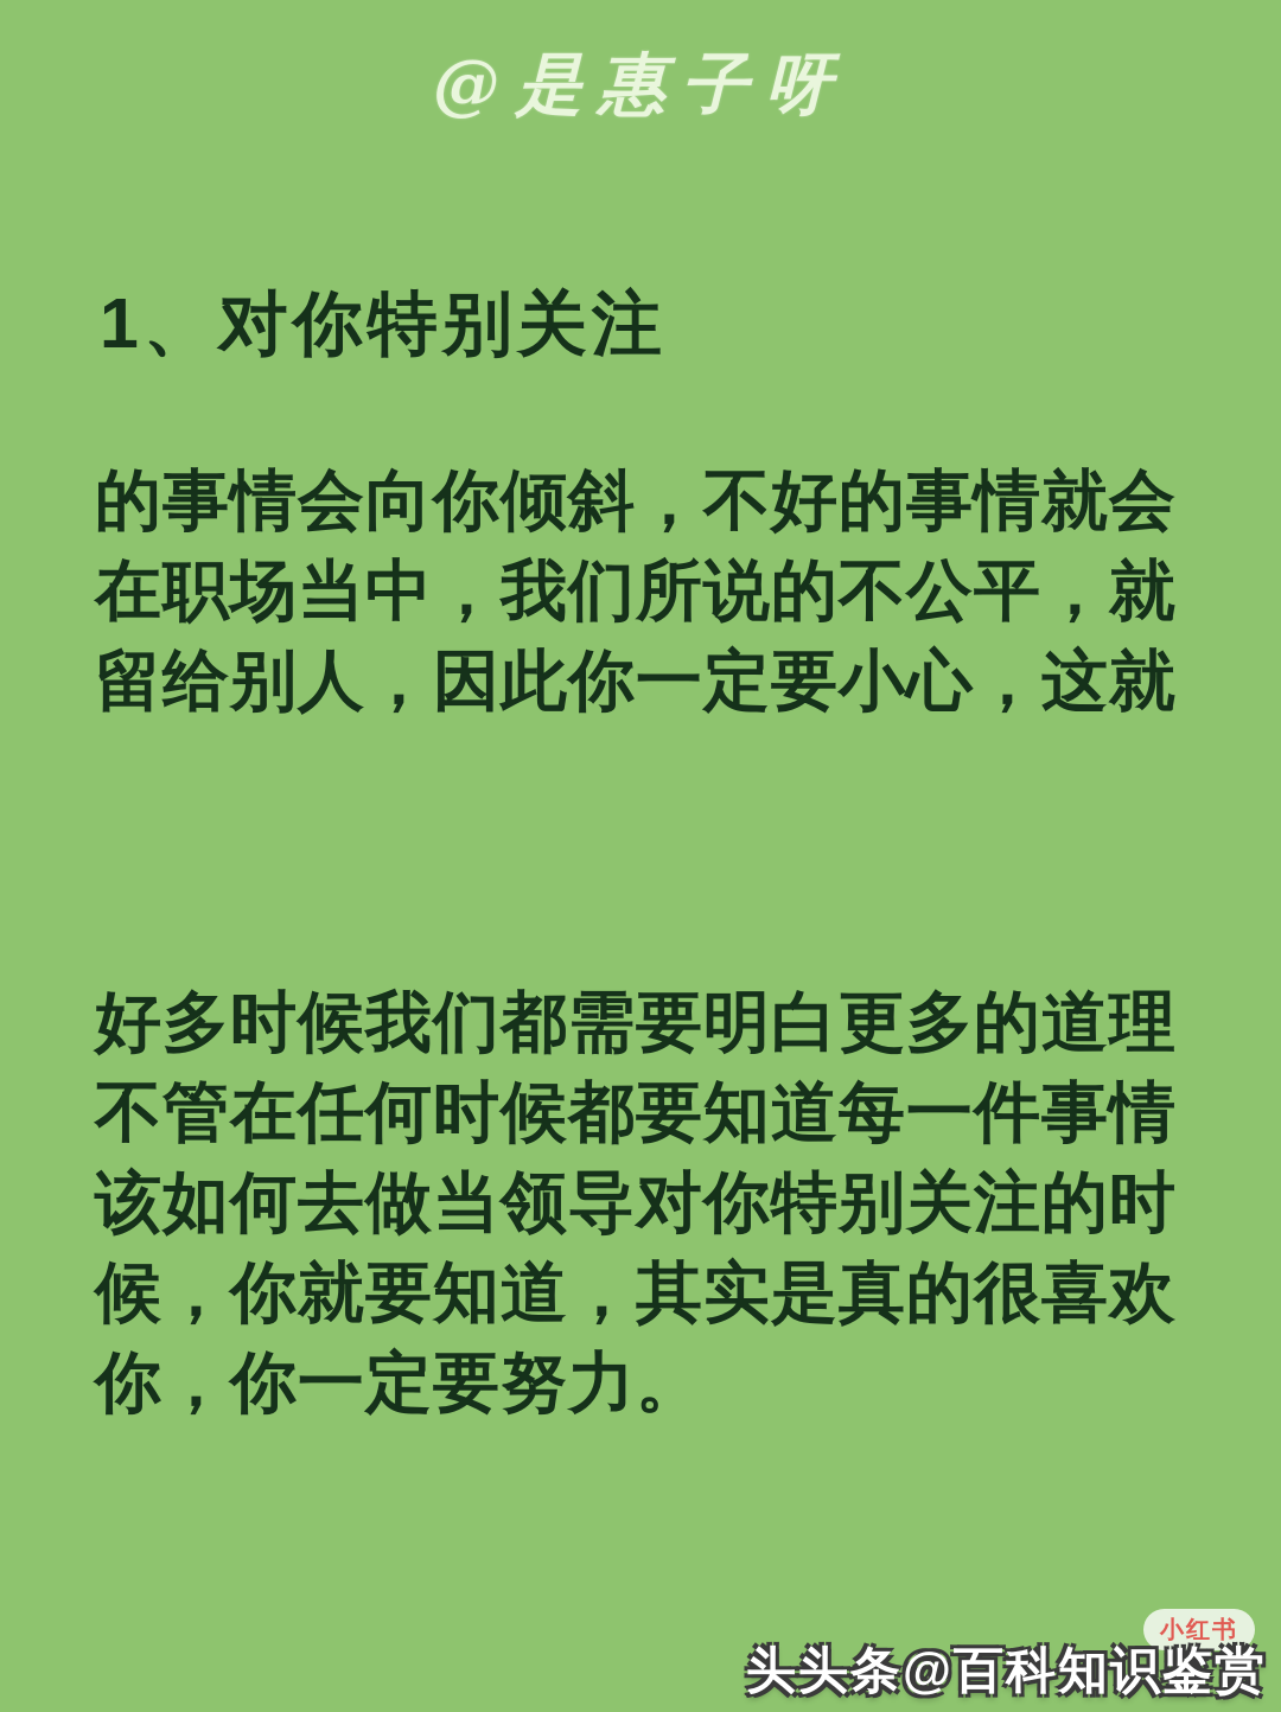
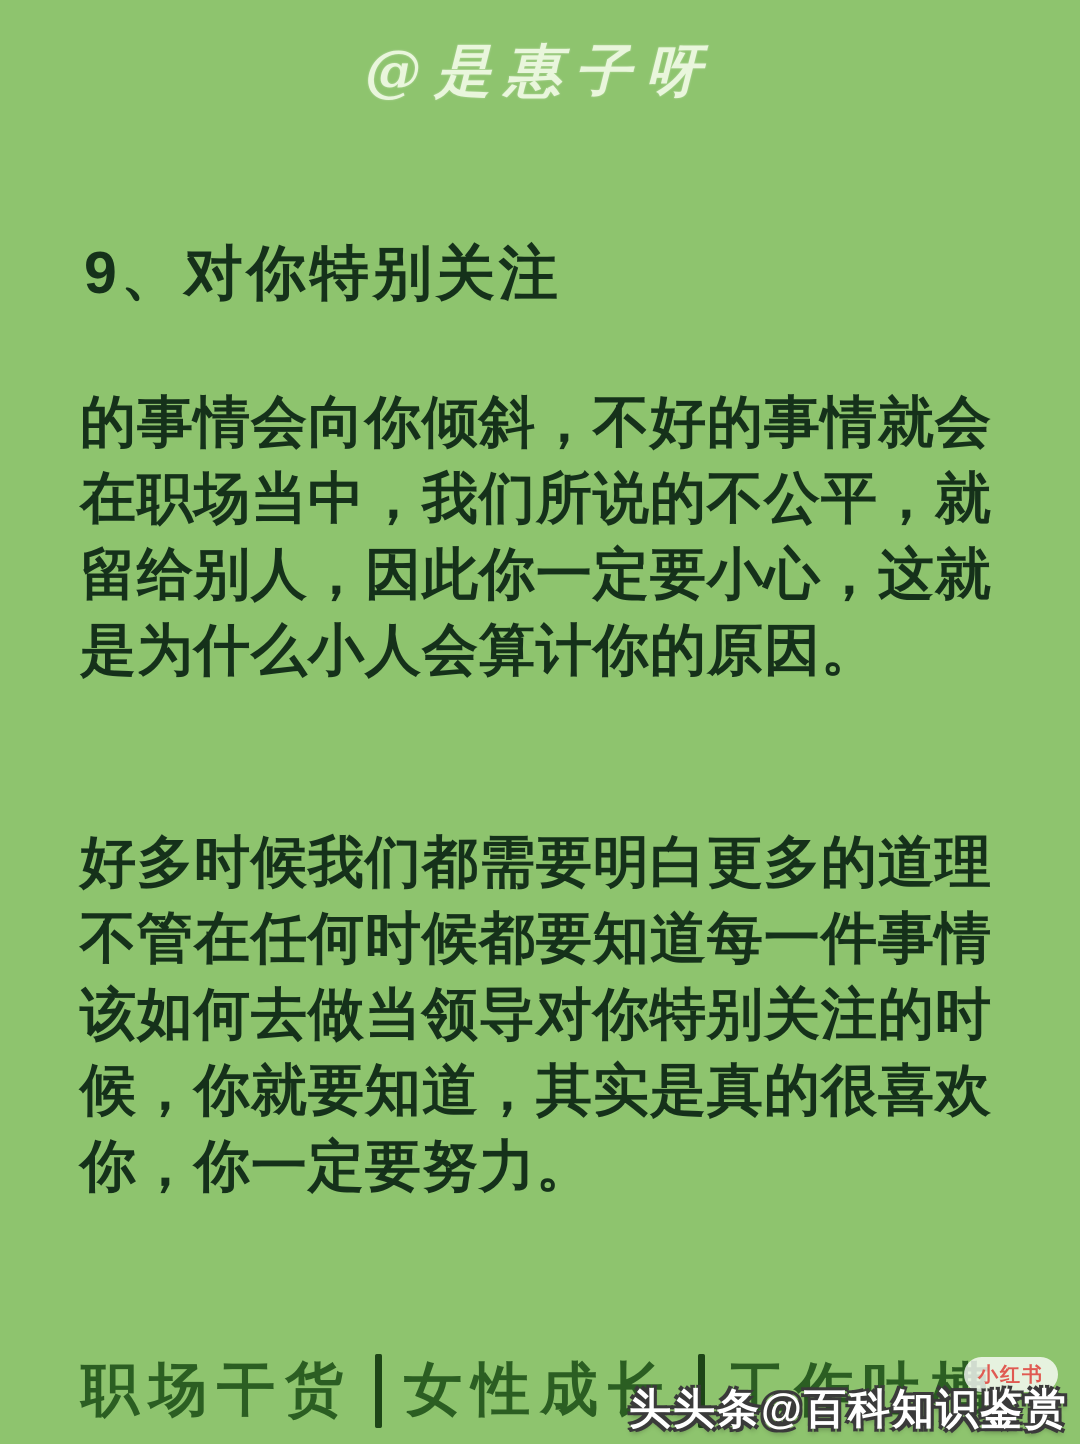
  @是惠子呀
- 1、对你特别关注
+ 9、对你特别关注
  的事情会向你倾斜，不好的事情就会
  在职场当中，我们所说的不公平，就
  留给别人，因此你一定要小心，这就
+ 是为什么小人会算计你的原因。
  好多时候我们都需要明白更多的道理
  不管在任何时候都要知道每一件事情
  该如何去做当领导对你特别关注的时
  候，你就要知道，其实是真的很喜欢
  你，你一定要努力。
+ 职场干货
+ 女性成长
+ 工作吐槽
  小红书
  头头条@百科知识鉴赏
